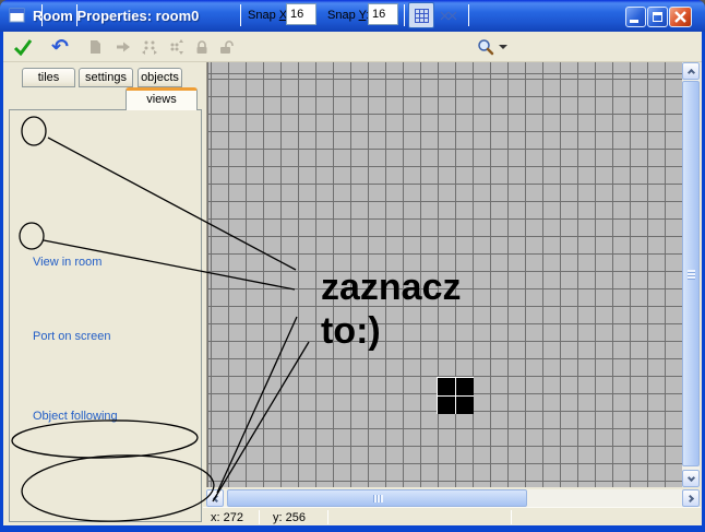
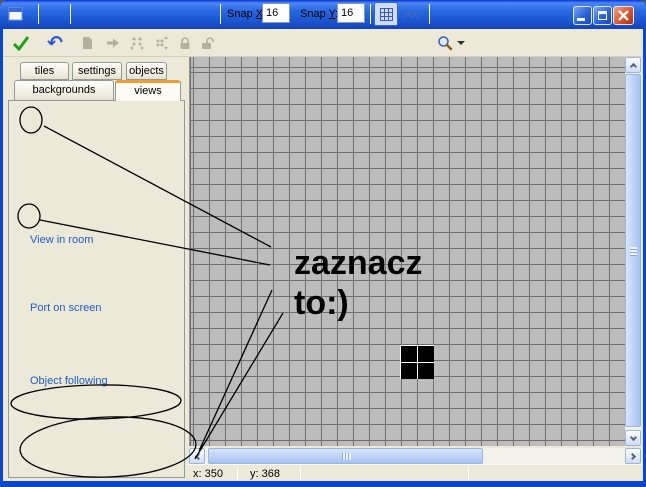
- Room Properties: room0
  ↶
  Snap X
  16
  Snap Y
  16
  tiles
  settings
  objects
+ backgrounds
  views
  View in room
  Port on screen
  Object following
- x: 272
+ x: 350
- y: 256
+ y: 368
  zaznacz
  to:)
